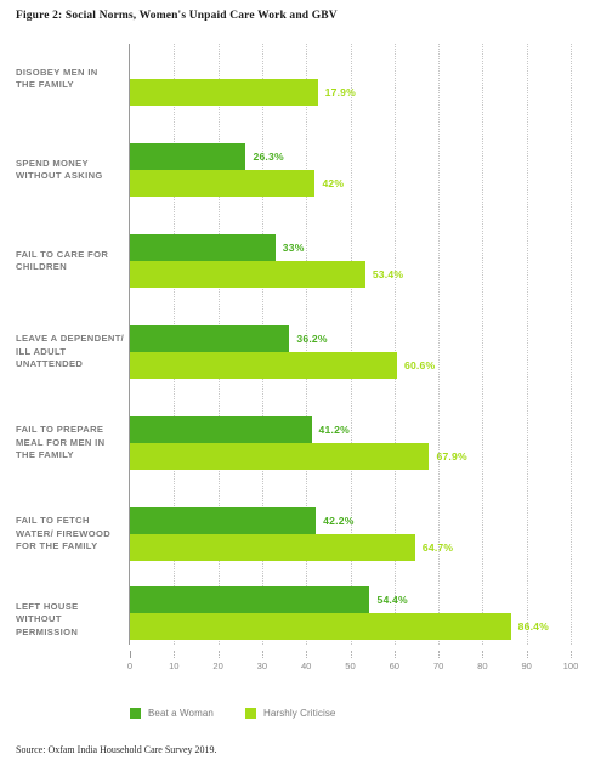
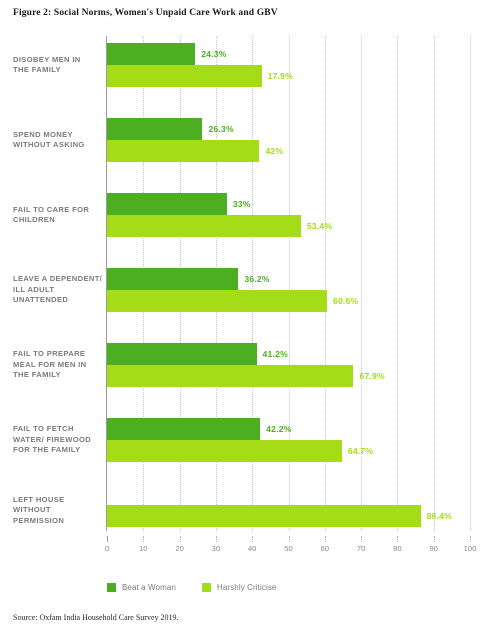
  Figure 2: Social Norms, Women's Unpaid Care Work and GBV
  DISOBEY MEN IN
  THE FAMILY
+ 24.3%
  17.9%
  SPEND MONEY
  WITHOUT ASKING
  26.3%
  42%
  FAIL TO CARE FOR
  CHILDREN
  33%
  53.4%
  LEAVE A DEPENDENT/
  ILL ADULT
  UNATTENDED
  36.2%
  60.6%
  FAIL TO PREPARE
  MEAL FOR MEN IN
  THE FAMILY
  41.2%
  67.9%
  FAIL TO FETCH
  WATER/ FIREWOOD
  FOR THE FAMILY
  42.2%
  64.7%
  LEFT HOUSE WITHOUT
  PERMISSION
- 54.4%
  86.4%
  0
  10
  20
  30
  40
  50
  60
  70
  80
  90
  100
  Beat a Woman
  Harshly Criticise
  Source: Oxfam India Household Care Survey 2019.
